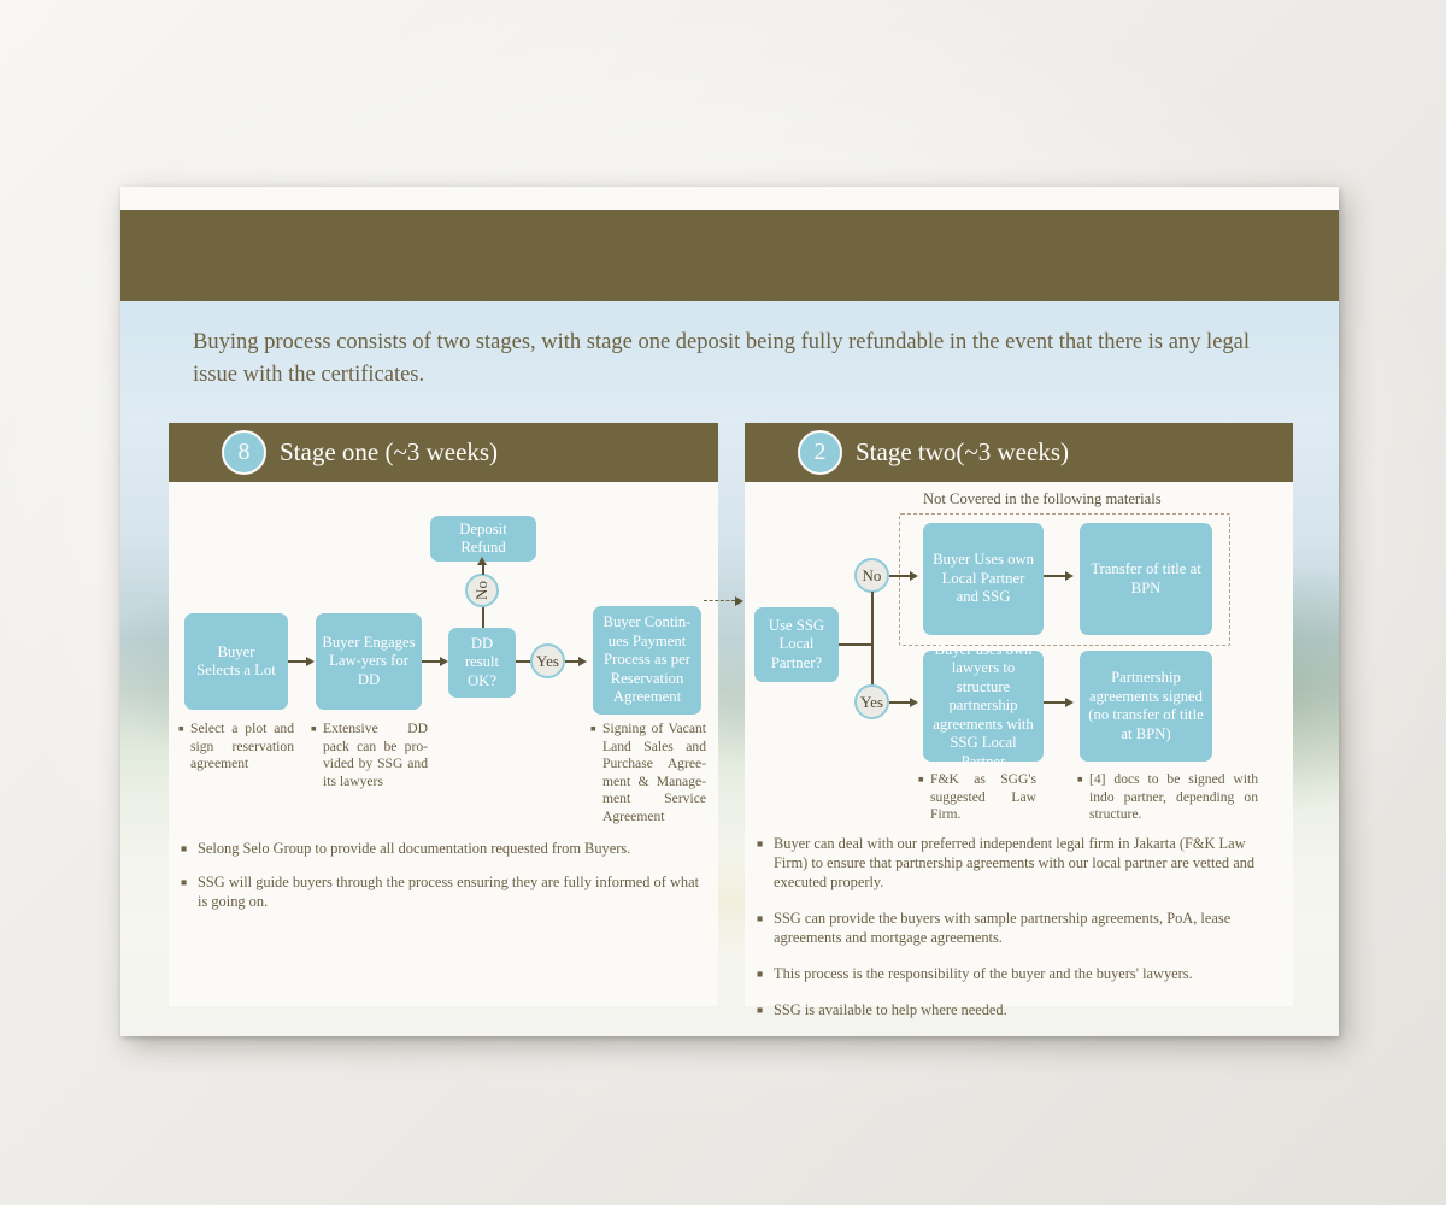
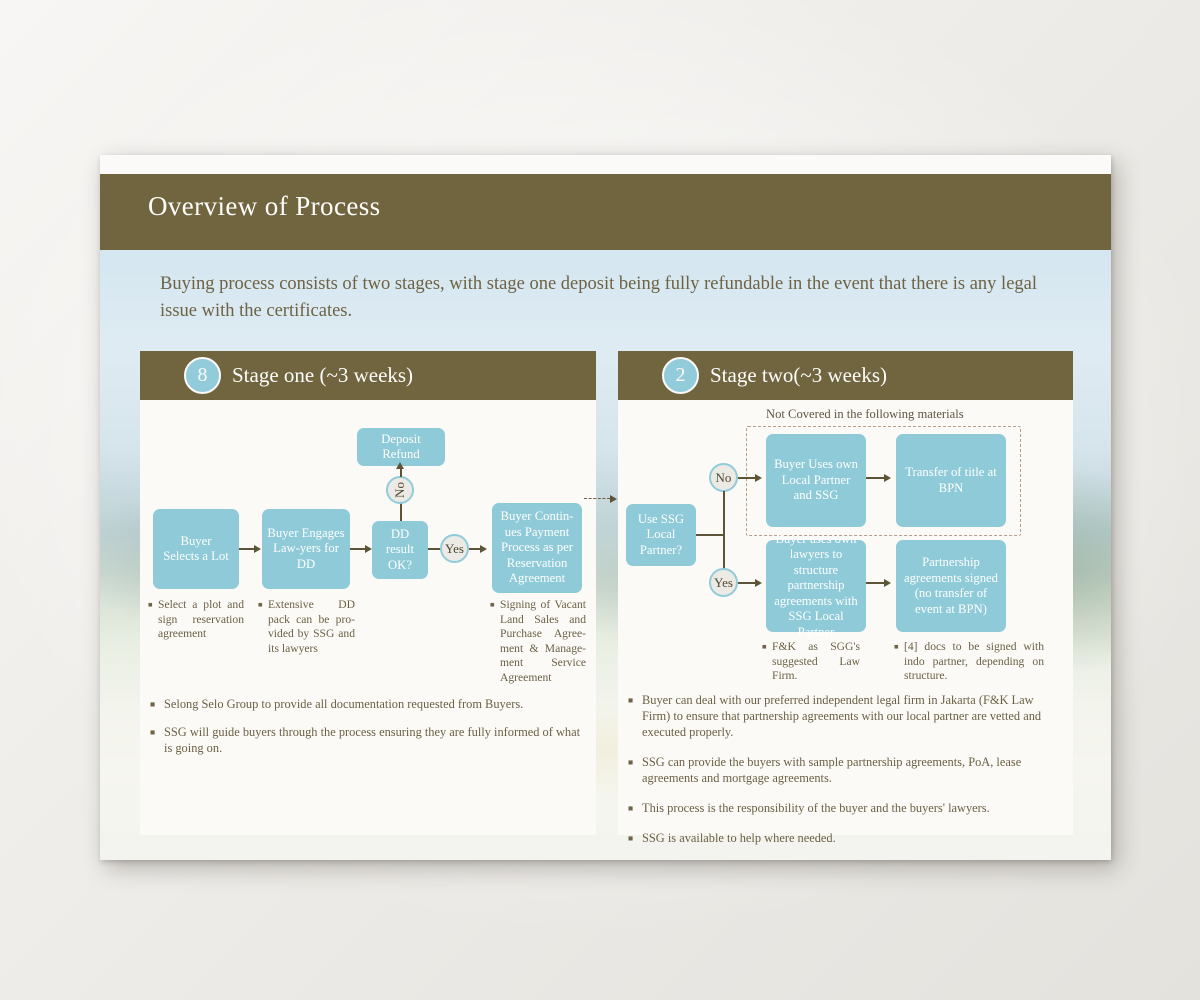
+ Overview of Process
  Buying process consists of two stages, with stage one deposit being fully refundable in the event that there is any legal issue with the certificates.
  8
  Stage one (~3 weeks)
  Deposit Refund
  Buyer
  Selects a Lot
  Buyer Engages Law-yers for DD
  DD result OK?
  Yes
  Buyer Contin-ues Payment Process as per Reservation Agreement
  Select a plot and sign reservation agreement
  Extensive DD pack can be pro-vided by SSG and its lawyers
  Signing of Vacant Land Sales and Purchase Agree-ment & Manage-ment Service Agreement
  Selong Selo Group to provide all documentation requested from Buyers.
  SSG will guide buyers through the process ensuring they are fully informed of what is going on.
  2
  Stage two(~3 weeks)
  Not Covered in the following materials
  No
  Buyer Uses own Local Partner and SSG
  Transfer of title at BPN
  Use SSG Local Partner?
  Yes
  Buyer uses own lawyers to structure partnership agreements with SSG Local Partner
- Partnership agreements signed (no transfer of title at BPN)
+ Partnership agreements signed (no transfer of event at BPN)
  F&K as SGG's suggested Law Firm.
  [4] docs to be signed with indo partner, depending on structure.
  Buyer can deal with our preferred independent legal firm in Jakarta (F&K Law Firm) to ensure that partnership agreements with our local partner are vetted and executed properly.
  SSG can provide the buyers with sample partnership agreements, PoA, lease agreements and mortgage agreements.
  This process is the responsibility of the buyer and the buyers' lawyers.
  SSG is available to help where needed.
